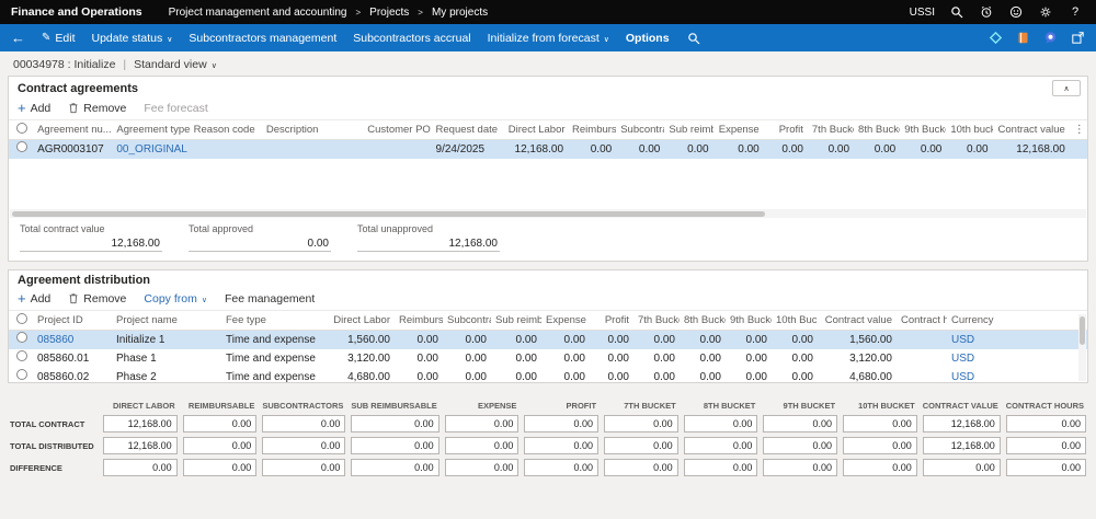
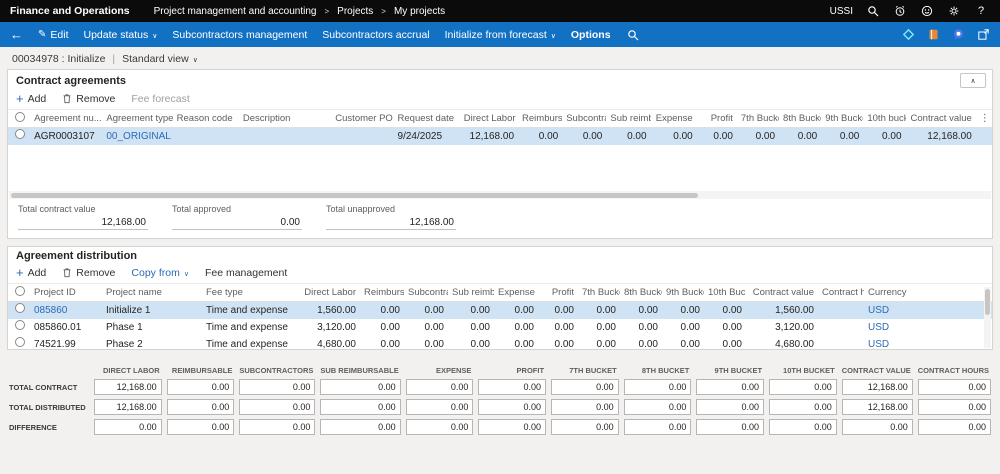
  Finance and Operations
  Project management and accounting
  >
  Projects
  >
  My projects
  USSI
  ?
  ←
  ✎
  Edit
  Update status
  Subcontractors management
  Subcontractors accrual
  Initialize from forecast
  Options
  00034978 : Initialize
  |
  Standard view
  Contract agreements
  +
  Add
  Remove
  Fee forecast
  	Agreement nu...	Agreement type	Reason code	Description	Customer PO	Request date	Direct Labor	Reimburs	Subcontr	Sub reim	Expense	Profit	7th Buck	8th Buck	9th Buck	10th buc	Contract value	⋮
  	AGR0003107	00_ORIGINAL				9/24/2025	12,168.00	0.00	0.00	0.00	0.00	0.00	0.00	0.00	0.00	0.00	12,168.00
  Total contract value
  12,168.00
  Total approved
  0.00
  Total unapproved
  12,168.00
  Agreement distribution
  +
  Add
  Remove
  Copy from
  Fee management
  	Project ID	Project name	Fee type	Direct Labor	Reimburs	Subcontr	Sub reimb	Expense	Profit	7th Buck	8th Buck	9th Buck	10th Buc	Contract value	Contract h	Currency
  	085860	Initialize 1	Time and expense	1,560.00	0.00	0.00	0.00	0.00	0.00	0.00	0.00	0.00	0.00	1,560.00		USD
  	085860.01	Phase 1	Time and expense	3,120.00	0.00	0.00	0.00	0.00	0.00	0.00	0.00	0.00	0.00	3,120.00		USD
- 	085860.02	Phase 2	Time and expense	4,680.00	0.00	0.00	0.00	0.00	0.00	0.00	0.00	0.00	0.00	4,680.00		USD
+ 	74521.99	Phase 2	Time and expense	4,680.00	0.00	0.00	0.00	0.00	0.00	0.00	0.00	0.00	0.00	4,680.00		USD
  DIRECT LABOR
  REIMBURSABLE
  SUBCONTRACTORS
  SUB REIMBURSABLE
  EXPENSE
  PROFIT
  7TH BUCKET
  8TH BUCKET
  9TH BUCKET
  10TH BUCKET
  CONTRACT VALUE
  CONTRACT HOURS
  TOTAL CONTRACT
  12,168.00
  0.00
  0.00
  0.00
  0.00
  0.00
  0.00
  0.00
  0.00
  0.00
  12,168.00
  0.00
  TOTAL DISTRIBUTED
  12,168.00
  0.00
  0.00
  0.00
  0.00
  0.00
  0.00
  0.00
  0.00
  0.00
  12,168.00
  0.00
  DIFFERENCE
  0.00
  0.00
  0.00
  0.00
  0.00
  0.00
  0.00
  0.00
  0.00
  0.00
  0.00
  0.00
